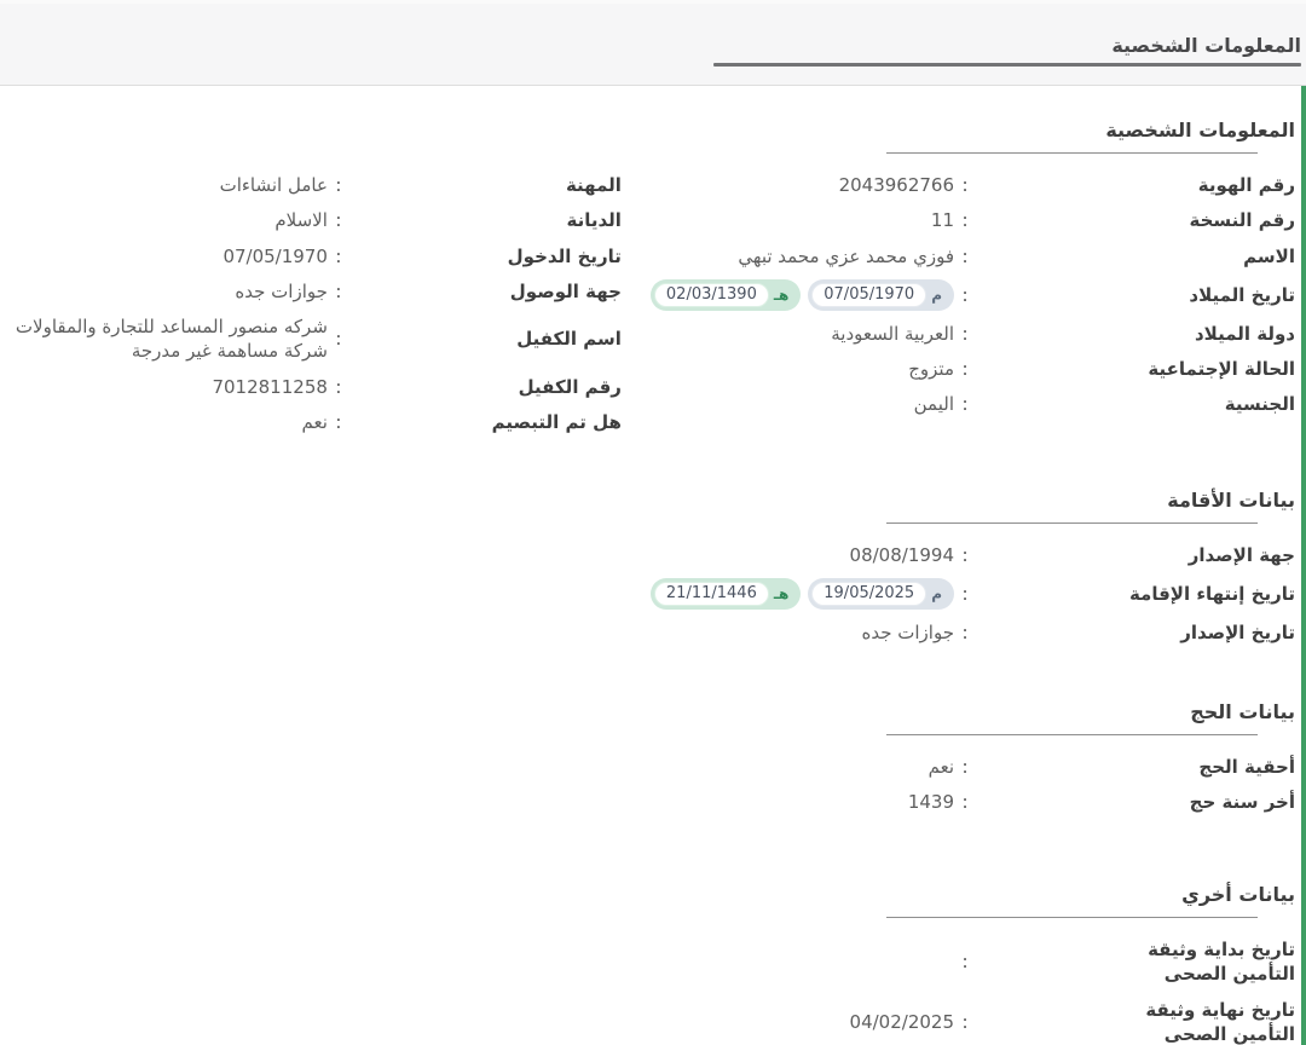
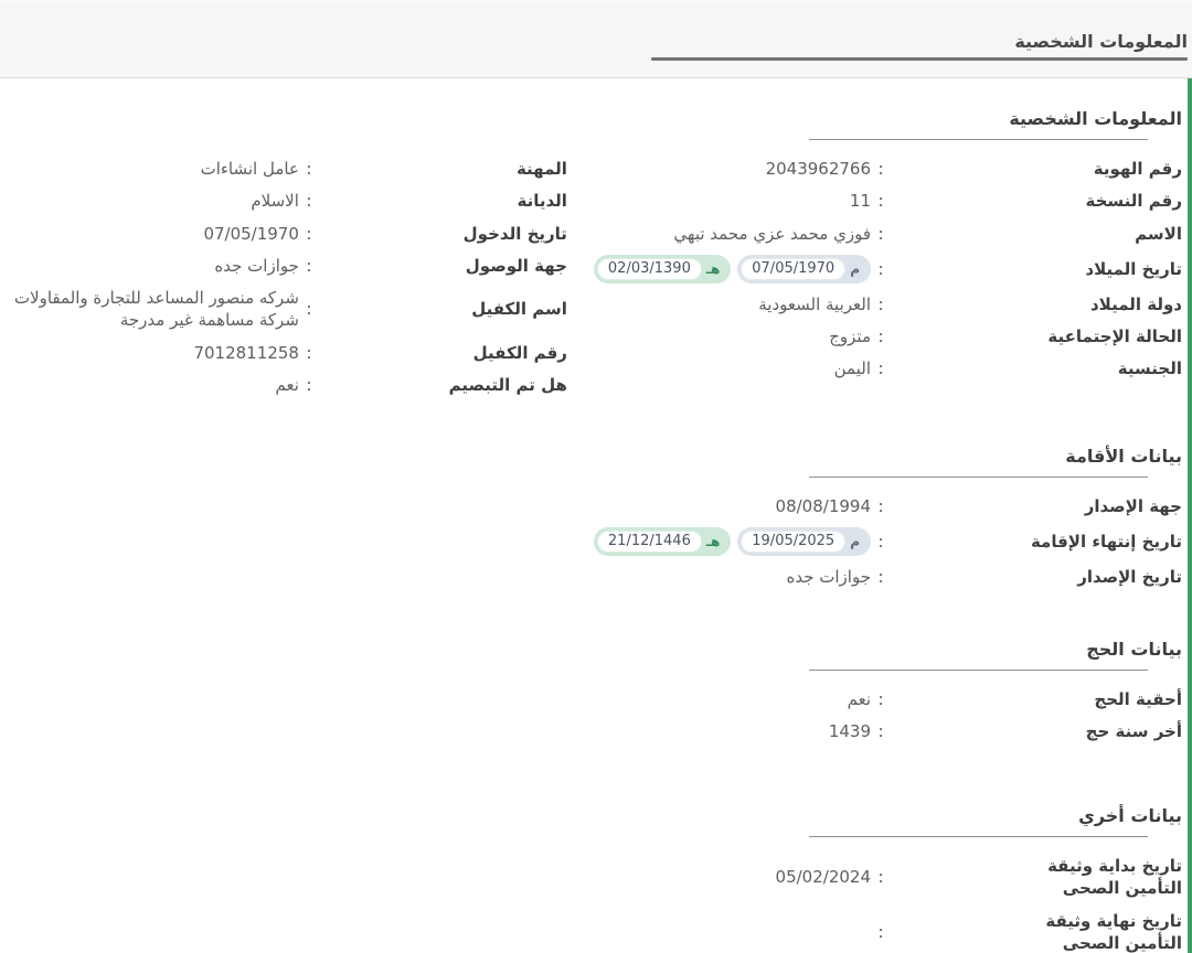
  المعلومات الشخصية
  المعلومات الشخصية
  رقم الهوية
  :
  2043962766
  رقم النسخة
  :
  11
  الاسم
  :
  فوزي محمد عزي محمد تبهي
  تاريخ الميلاد
  :
  07/05/1970
  م
  02/03/1390
  هـ
  دولة الميلاد
  :
  العربية السعودية
  الحالة الإجتماعية
  :
  متزوج
  الجنسية
  :
  اليمن
  المهنة
  :
  عامل انشاءات
  الديانة
  :
  الاسلام
  تاريخ الدخول
  :
  07/05/1970
  جهة الوصول
  :
  جوازات جده
  اسم الكفيل
  :
  شركه منصور المساعد للتجارة والمقاولات شركة مساهمة غير مدرجة
  رقم الكفيل
  :
  7012811258
  هل تم التبصيم
  :
  نعم
  بيانات الأقامة
  جهة الإصدار
  :
  08/08/1994
  تاريخ إنتهاء الإقامة
  :
  19/05/2025
  م
- 21/11/1446
+ 21/12/1446
  هـ
  تاريخ الإصدار
  :
  جوازات جده
  بيانات الحج
  أحقية الحج
  :
  نعم
  أخر سنة حج
  :
  1439
  بيانات أخري
  تاريخ بداية وثيقة التأمين الصحى
  :
+ 05/02/2024
  تاريخ نهاية وثيقة التأمين الصحى
  :
- 04/02/2025
